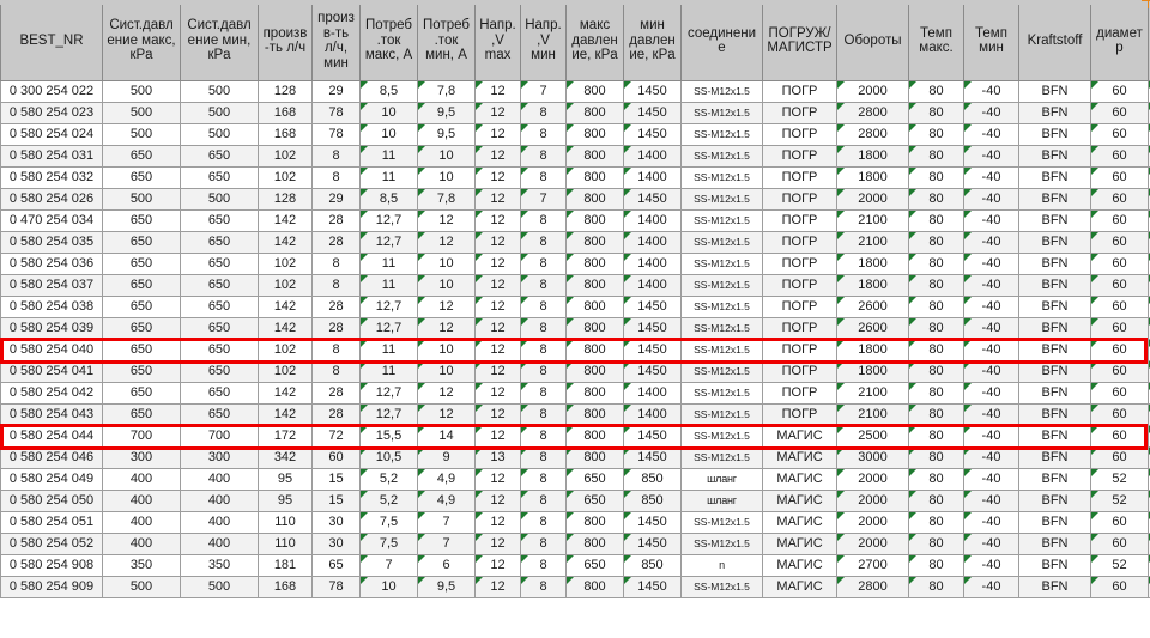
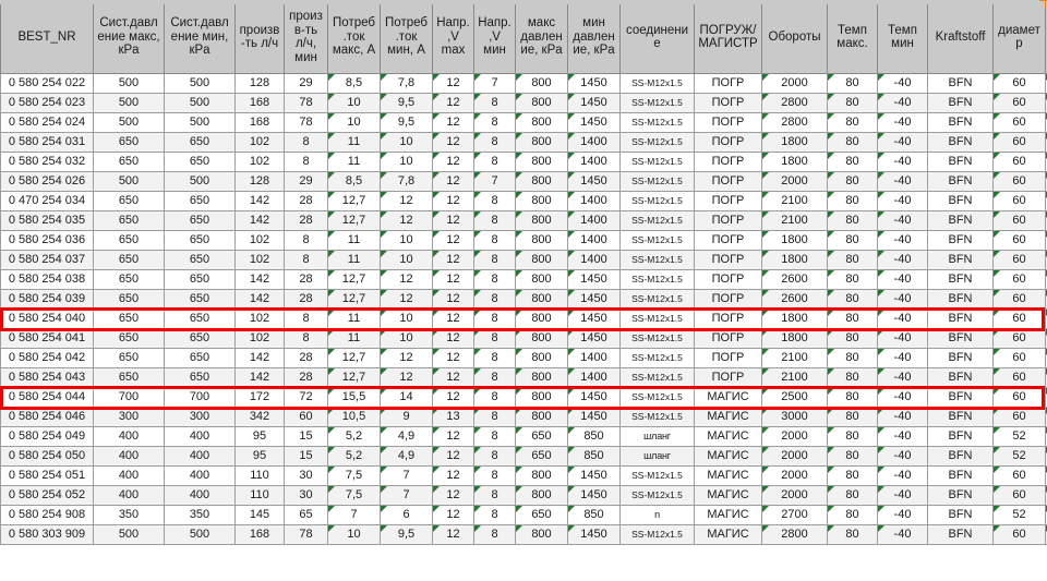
  BEST_NR	Сист.давление макс, кPa	Сист.давление мин, кPa	произв-ть л/ч	произв-ть л/ч, мин	Потреб.ток макс, А	Потреб.ток мин, A	Напр.,V max	Напр.,V мин	макс давление, кPa	мин давление, кPa	соединение	ПОГРУЖ/МАГИСТР	Обороты	Темп макс.	Темп мин	Kraftstoff	диаметр
- 0 300 254 022	500	500	128	29	8,5	7,8	12	7	800	1450	SS-M12x1.5	ПОГР	2000	80	-40	BFN	60
+ 0 580 254 022	500	500	128	29	8,5	7,8	12	7	800	1450	SS-M12x1.5	ПОГР	2000	80	-40	BFN	60
  0 580 254 023	500	500	168	78	10	9,5	12	8	800	1450	SS-M12x1.5	ПОГР	2800	80	-40	BFN	60
  0 580 254 024	500	500	168	78	10	9,5	12	8	800	1450	SS-M12x1.5	ПОГР	2800	80	-40	BFN	60
  0 580 254 031	650	650	102	8	11	10	12	8	800	1400	SS-M12x1.5	ПОГР	1800	80	-40	BFN	60
  0 580 254 032	650	650	102	8	11	10	12	8	800	1400	SS-M12x1.5	ПОГР	1800	80	-40	BFN	60
  0 580 254 026	500	500	128	29	8,5	7,8	12	7	800	1450	SS-M12x1.5	ПОГР	2000	80	-40	BFN	60
  0 470 254 034	650	650	142	28	12,7	12	12	8	800	1400	SS-M12x1.5	ПОГР	2100	80	-40	BFN	60
  0 580 254 035	650	650	142	28	12,7	12	12	8	800	1400	SS-M12x1.5	ПОГР	2100	80	-40	BFN	60
  0 580 254 036	650	650	102	8	11	10	12	8	800	1400	SS-M12x1.5	ПОГР	1800	80	-40	BFN	60
  0 580 254 037	650	650	102	8	11	10	12	8	800	1400	SS-M12x1.5	ПОГР	1800	80	-40	BFN	60
  0 580 254 038	650	650	142	28	12,7	12	12	8	800	1450	SS-M12x1.5	ПОГР	2600	80	-40	BFN	60
  0 580 254 039	650	650	142	28	12,7	12	12	8	800	1450	SS-M12x1.5	ПОГР	2600	80	-40	BFN	60
  0 580 254 040	650	650	102	8	11	10	12	8	800	1450	SS-M12x1.5	ПОГР	1800	80	-40	BFN	60
  0 580 254 041	650	650	102	8	11	10	12	8	800	1450	SS-M12x1.5	ПОГР	1800	80	-40	BFN	60
  0 580 254 042	650	650	142	28	12,7	12	12	8	800	1400	SS-M12x1.5	ПОГР	2100	80	-40	BFN	60
  0 580 254 043	650	650	142	28	12,7	12	12	8	800	1400	SS-M12x1.5	ПОГР	2100	80	-40	BFN	60
  0 580 254 044	700	700	172	72	15,5	14	12	8	800	1450	SS-M12x1.5	МАГИС	2500	80	-40	BFN	60
  0 580 254 046	300	300	342	60	10,5	9	13	8	800	1450	SS-M12x1.5	МАГИС	3000	80	-40	BFN	60
  0 580 254 049	400	400	95	15	5,2	4,9	12	8	650	850	шланг	МАГИС	2000	80	-40	BFN	52
  0 580 254 050	400	400	95	15	5,2	4,9	12	8	650	850	шланг	МАГИС	2000	80	-40	BFN	52
  0 580 254 051	400	400	110	30	7,5	7	12	8	800	1450	SS-M12x1.5	МАГИС	2000	80	-40	BFN	60
  0 580 254 052	400	400	110	30	7,5	7	12	8	800	1450	SS-M12x1.5	МАГИС	2000	80	-40	BFN	60
- 0 580 254 908	350	350	181	65	7	6	12	8	650	850	n	МАГИС	2700	80	-40	BFN	52
+ 0 580 254 908	350	350	145	65	7	6	12	8	650	850	n	МАГИС	2700	80	-40	BFN	52
- 0 580 254 909	500	500	168	78	10	9,5	12	8	800	1450	SS-M12x1.5	МАГИС	2800	80	-40	BFN	60
+ 0 580 303 909	500	500	168	78	10	9,5	12	8	800	1450	SS-M12x1.5	МАГИС	2800	80	-40	BFN	60
